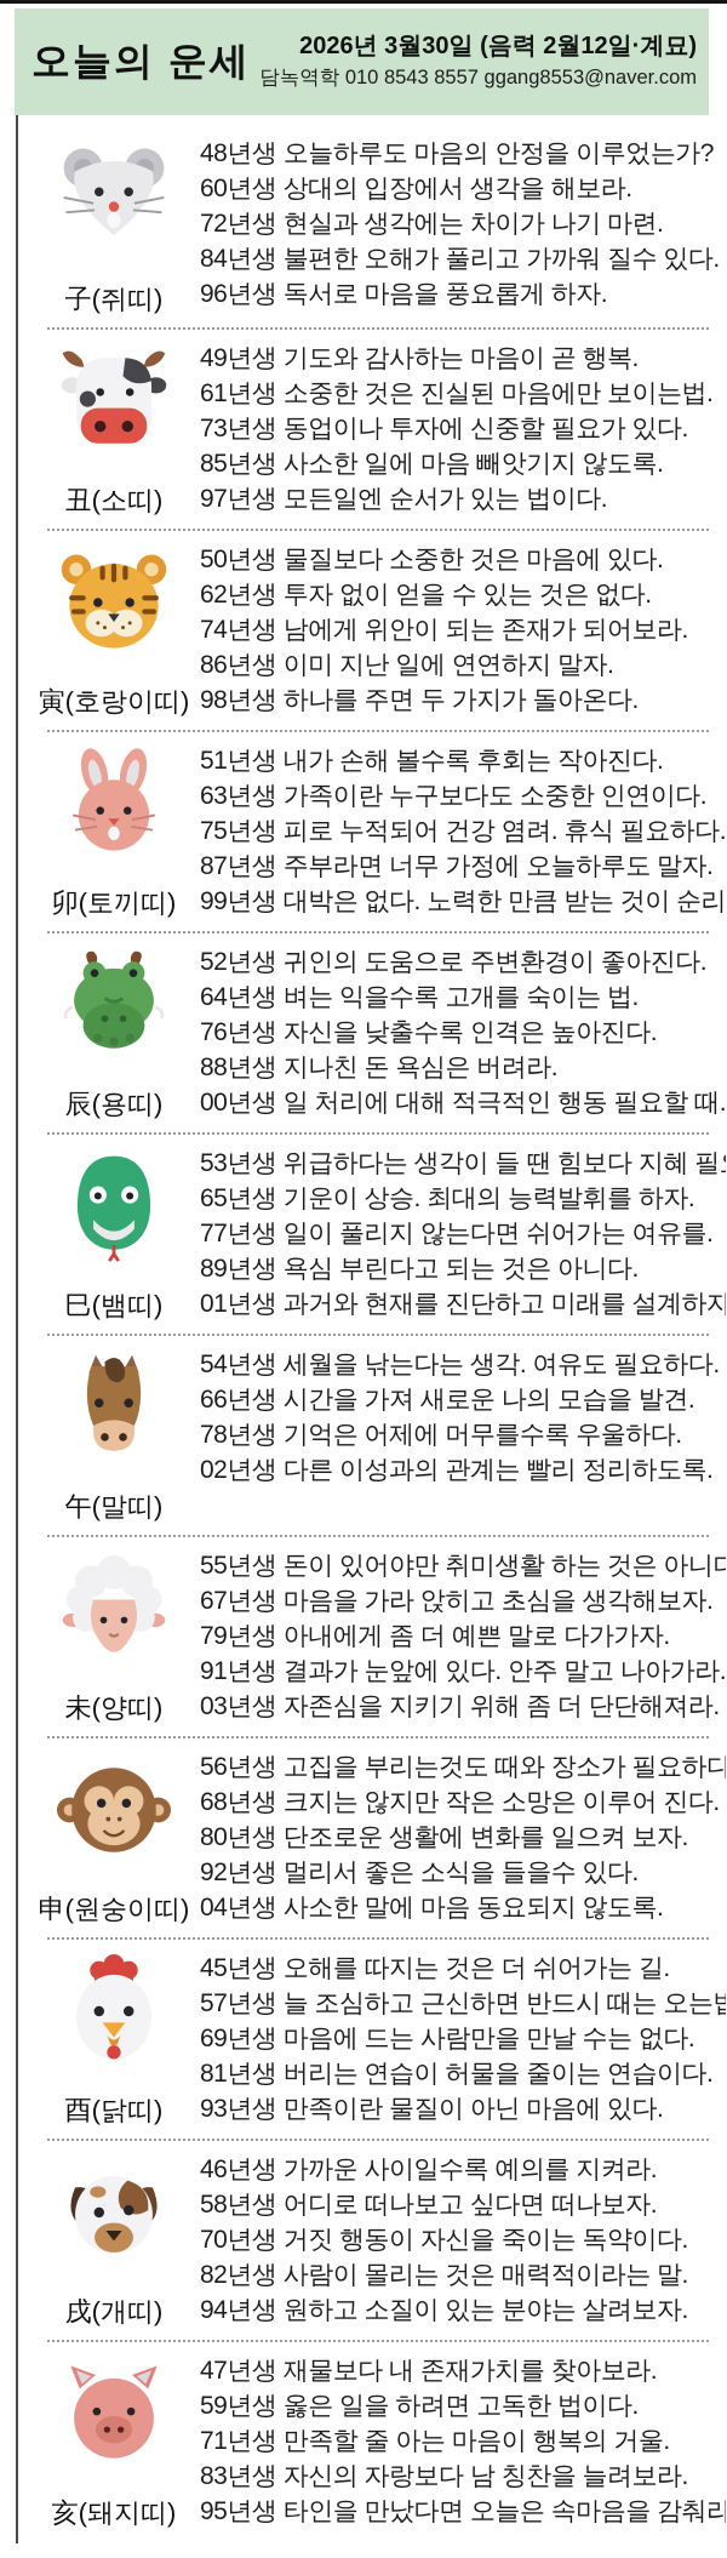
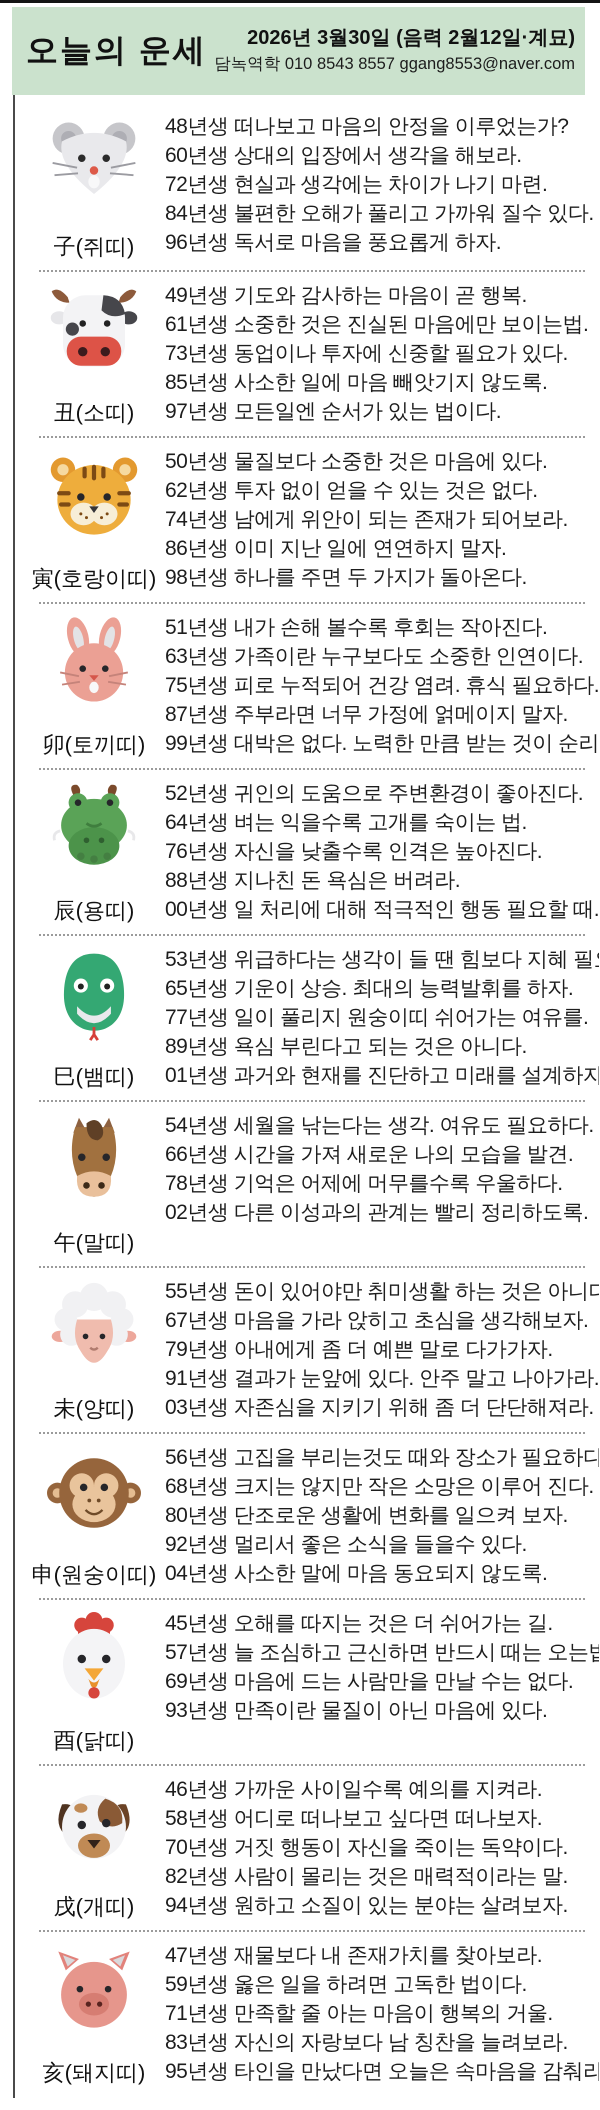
  오늘의 운세
  2026년 3월30일 (음력 2월12일·계묘)
  담녹역학 010 8543 8557 ggang8553@naver.com
  子(쥐띠)
- 48년생 오늘하루도 마음의 안정을 이루었는가?
+ 48년생 떠나보고 마음의 안정을 이루었는가?
  60년생 상대의 입장에서 생각을 해보라.
  72년생 현실과 생각에는 차이가 나기 마련.
  84년생 불편한 오해가 풀리고 가까워 질수 있다.
  96년생 독서로 마음을 풍요롭게 하자.
  丑(소띠)
  49년생 기도와 감사하는 마음이 곧 행복.
  61년생 소중한 것은 진실된 마음에만 보이는법.
  73년생 동업이나 투자에 신중할 필요가 있다.
  85년생 사소한 일에 마음 빼앗기지 않도록.
  97년생 모든일엔 순서가 있는 법이다.
  寅(호랑이띠)
  50년생 물질보다 소중한 것은 마음에 있다.
  62년생 투자 없이 얻을 수 있는 것은 없다.
  74년생 남에게 위안이 되는 존재가 되어보라.
  86년생 이미 지난 일에 연연하지 말자.
  98년생 하나를 주면 두 가지가 돌아온다.
  卯(토끼띠)
  51년생 내가 손해 볼수록 후회는 작아진다.
  63년생 가족이란 누구보다도 소중한 인연이다.
  75년생 피로 누적되어 건강 염려. 휴식 필요하다.
- 87년생 주부라면 너무 가정에 오늘하루도 말자.
+ 87년생 주부라면 너무 가정에 얽메이지 말자.
  99년생 대박은 없다. 노력한 만큼 받는 것이 순리
  辰(용띠)
  52년생 귀인의 도움으로 주변환경이 좋아진다.
  64년생 벼는 익을수록 고개를 숙이는 법.
  76년생 자신을 낮출수록 인격은 높아진다.
  88년생 지나친 돈 욕심은 버려라.
  00년생 일 처리에 대해 적극적인 행동 필요할 때.
  巳(뱀띠)
  53년생 위급하다는 생각이 들 땐 힘보다 지혜 필
  65년생 기운이 상승. 최대의 능력발휘를 하자.
- 77년생 일이 풀리지 않는다면 쉬어가는 여유를.
+ 77년생 일이 풀리지 원숭이띠 쉬어가는 여유를.
  89년생 욕심 부린다고 되는 것은 아니다.
  01년생 과거와 현재를 진단하고 미래를 설계하자
  午(말띠)
  54년생 세월을 낚는다는 생각. 여유도 필요하다.
  66년생 시간을 가져 새로운 나의 모습을 발견.
  78년생 기억은 어제에 머무를수록 우울하다.
  02년생 다른 이성과의 관계는 빨리 정리하도록.
  未(양띠)
  55년생 돈이 있어야만 취미생활 하는 것은 아니다
  67년생 마음을 가라 앉히고 초심을 생각해보자.
  79년생 아내에게 좀 더 예쁜 말로 다가가자.
  91년생 결과가 눈앞에 있다. 안주 말고 나아가라.
  03년생 자존심을 지키기 위해 좀 더 단단해져라.
  申(원숭이띠)
  56년생 고집을 부리는것도 때와 장소가 필요하다
  68년생 크지는 않지만 작은 소망은 이루어 진다.
  80년생 단조로운 생활에 변화를 일으켜 보자.
  92년생 멀리서 좋은 소식을 들을수 있다.
  04년생 사소한 말에 마음 동요되지 않도록.
  酉(닭띠)
  45년생 오해를 따지는 것은 더 쉬어가는 길.
  57년생 늘 조심하고 근신하면 반드시 때는 오는법
  69년생 마음에 드는 사람만을 만날 수는 없다.
- 81년생 버리는 연습이 허물을 줄이는 연습이다.
  93년생 만족이란 물질이 아닌 마음에 있다.
  戌(개띠)
  46년생 가까운 사이일수록 예의를 지켜라.
  58년생 어디로 떠나보고 싶다면 떠나보자.
  70년생 거짓 행동이 자신을 죽이는 독약이다.
  82년생 사람이 몰리는 것은 매력적이라는 말.
  94년생 원하고 소질이 있는 분야는 살려보자.
  亥(돼지띠)
  47년생 재물보다 내 존재가치를 찾아보라.
  59년생 옳은 일을 하려면 고독한 법이다.
  71년생 만족할 줄 아는 마음이 행복의 거울.
  83년생 자신의 자랑보다 남 칭찬을 늘려보라.
  95년생 타인을 만났다면 오늘은 속마음을 감춰라
